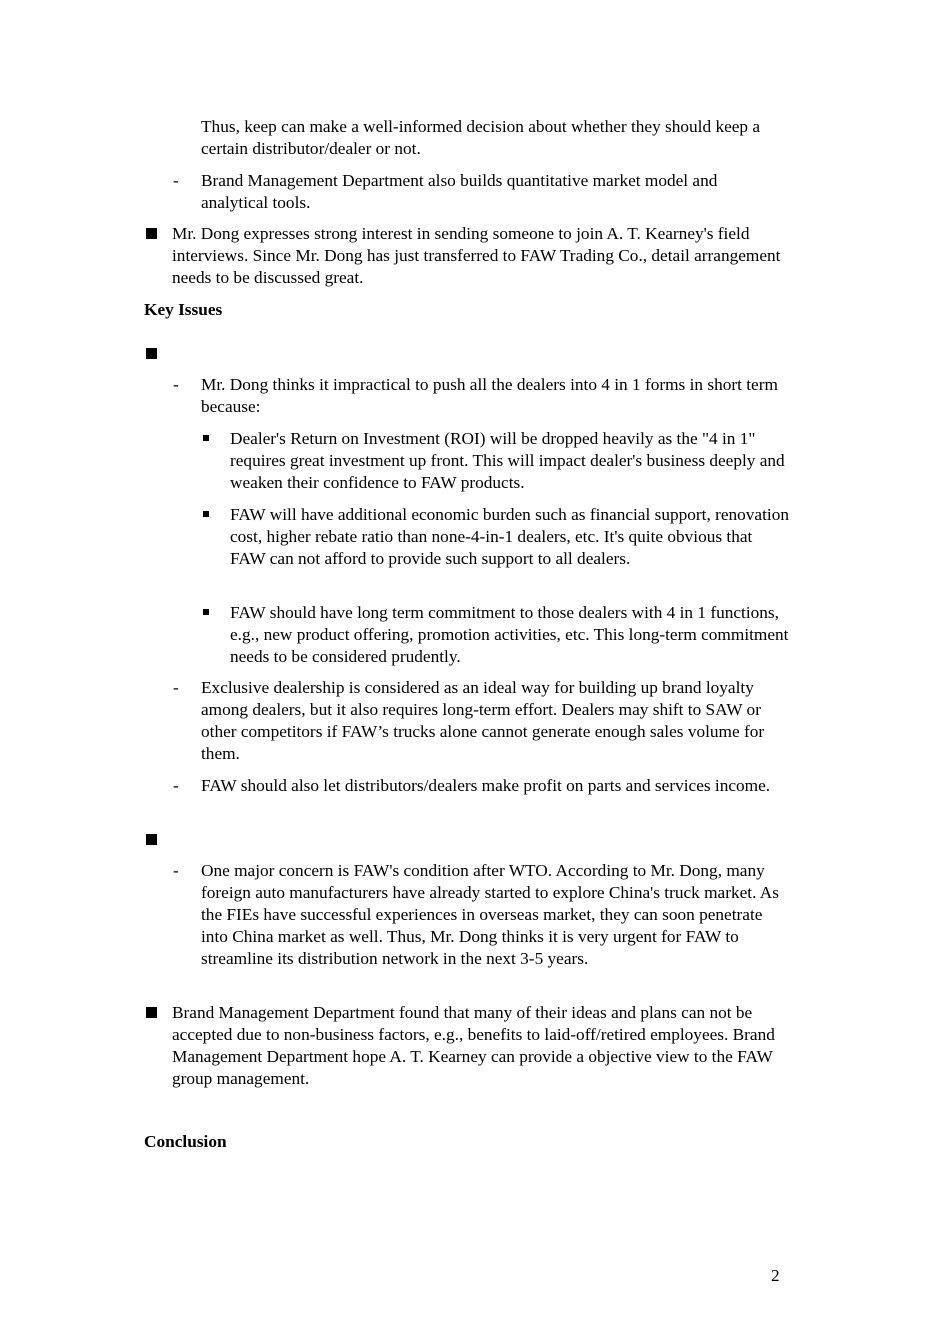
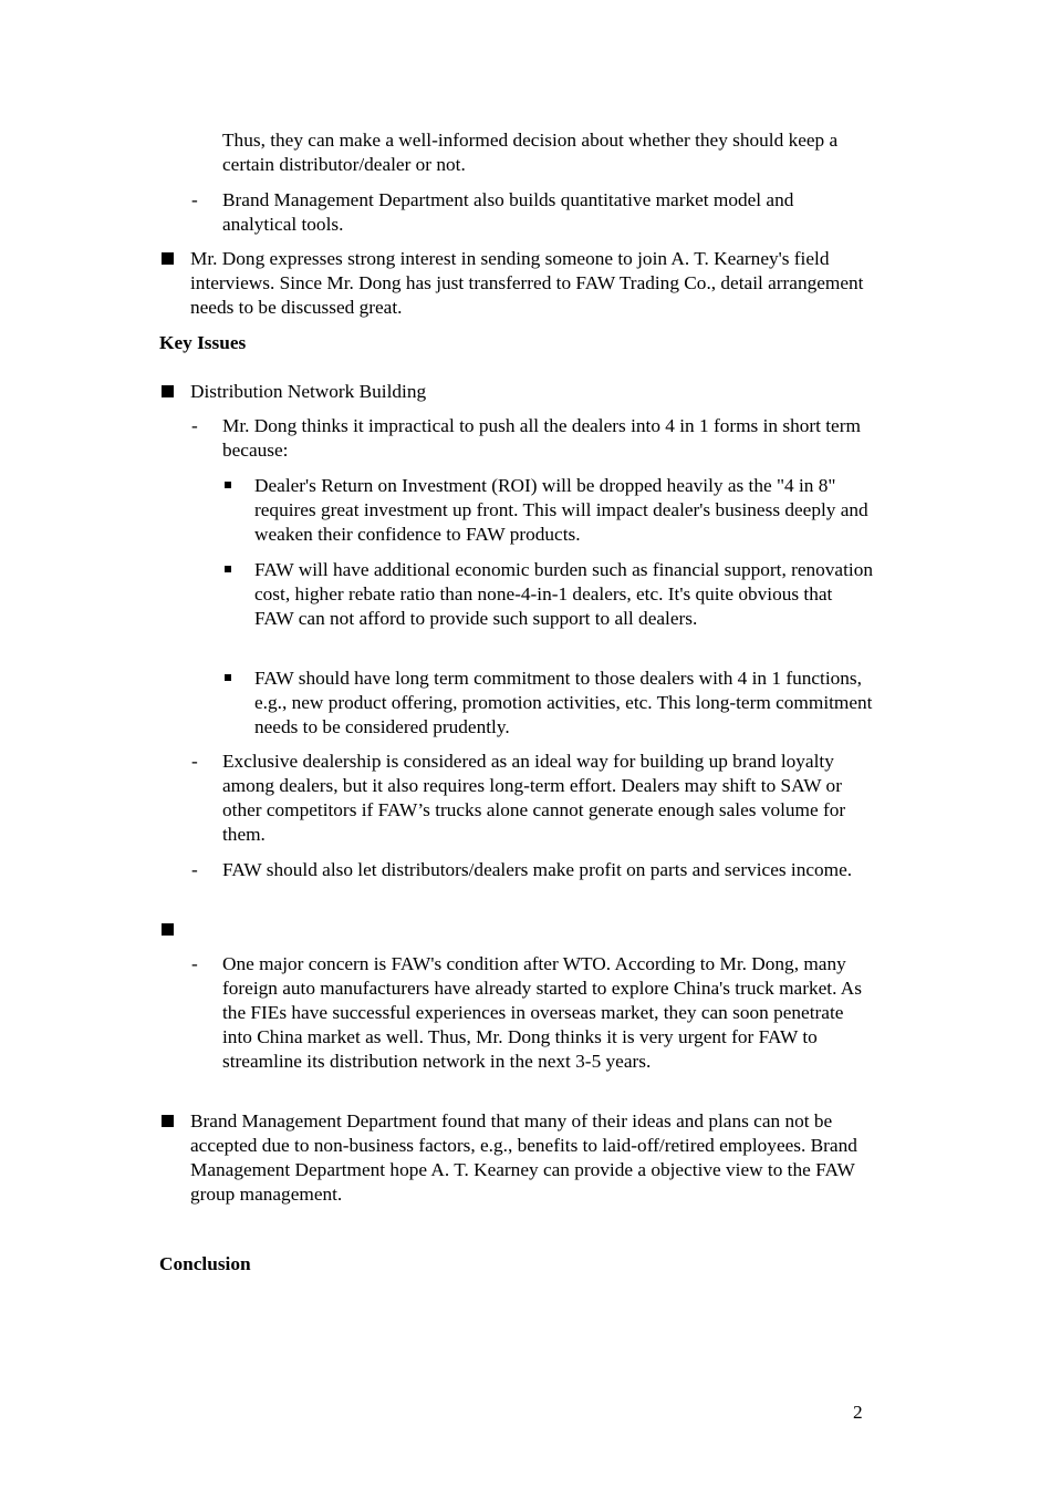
- Thus, keep can make a well-informed decision about whether they should keep a certain distributor/dealer or not.
+ Thus, they can make a well-informed decision about whether they should keep a certain distributor/dealer or not.
  -
  Brand Management Department also builds quantitative market model and analytical tools.
  Mr. Dong expresses strong interest in sending someone to join A. T. Kearney's field interviews. Since Mr. Dong has just transferred to FAW Trading Co., detail arrangement needs to be discussed great.
  Key Issues
+ Distribution Network Building
  -
  Mr. Dong thinks it impractical to push all the dealers into 4 in 1 forms in short term because:
- Dealer's Return on Investment (ROI) will be dropped heavily as the "4 in 1" requires great investment up front. This will impact dealer's business deeply and weaken their confidence to FAW products.
+ Dealer's Return on Investment (ROI) will be dropped heavily as the "4 in 8" requires great investment up front. This will impact dealer's business deeply and weaken their confidence to FAW products.
  FAW will have additional economic burden such as financial support, renovation cost, higher rebate ratio than none-4-in-1 dealers, etc. It's quite obvious that FAW can not afford to provide such support to all dealers.
  FAW should have long term commitment to those dealers with 4 in 1 functions, e.g., new product offering, promotion activities, etc. This long-term commitment needs to be considered prudently.
  -
  Exclusive dealership is considered as an ideal way for building up brand loyalty among dealers, but it also requires long-term effort. Dealers may shift to SAW or other competitors if FAW’s trucks alone cannot generate enough sales volume for them.
  -
  FAW should also let distributors/dealers make profit on parts and services income.
  -
  One major concern is FAW's condition after WTO. According to Mr. Dong, many foreign auto manufacturers have already started to explore China's truck market. As the FIEs have successful experiences in overseas market, they can soon penetrate into China market as well. Thus, Mr. Dong thinks it is very urgent for FAW to streamline its distribution network in the next 3-5 years.
  Brand Management Department found that many of their ideas and plans can not be accepted due to non-business factors, e.g., benefits to laid-off/retired employees. Brand Management Department hope A. T. Kearney can provide a objective view to the FAW group management.
  Conclusion
  2
